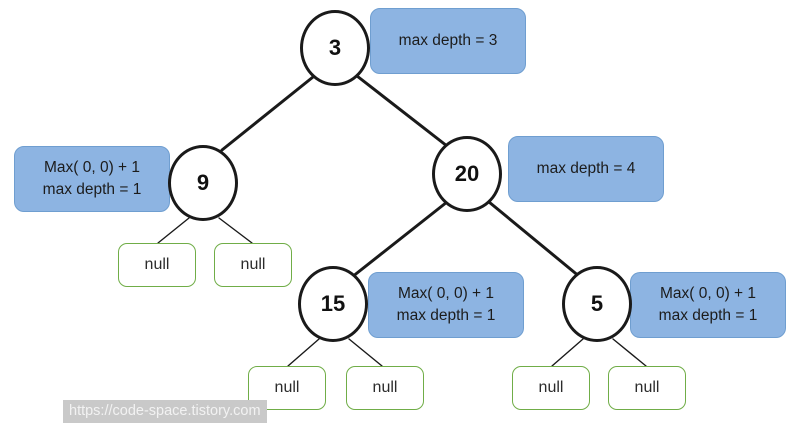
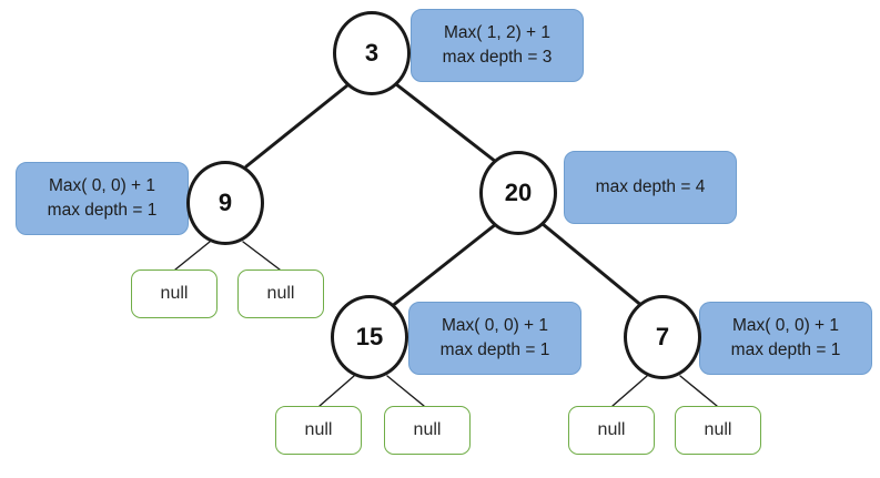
  3
  9
  20
  15
- 5
+ 7
  null
  null
  null
  null
  null
  null
+ Max( 1, 2) + 1
  max depth = 3
  Max( 0, 0) + 1
  max depth = 1
  max depth = 4
  Max( 0, 0) + 1
  max depth = 1
  Max( 0, 0) + 1
  max depth = 1
- https://code-space.tistory.com
